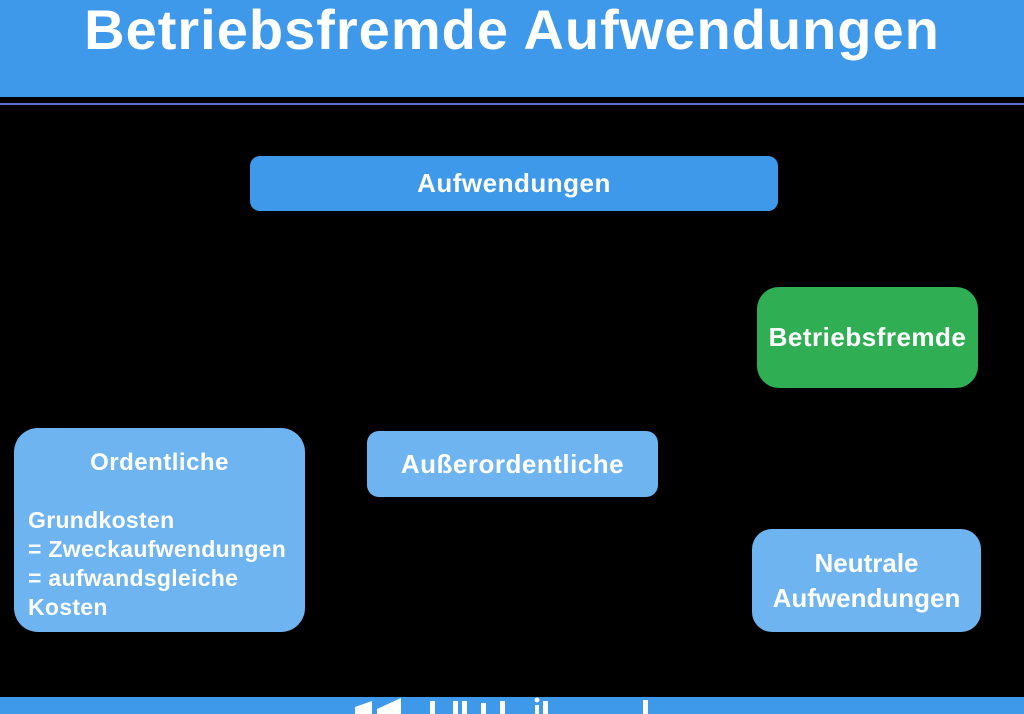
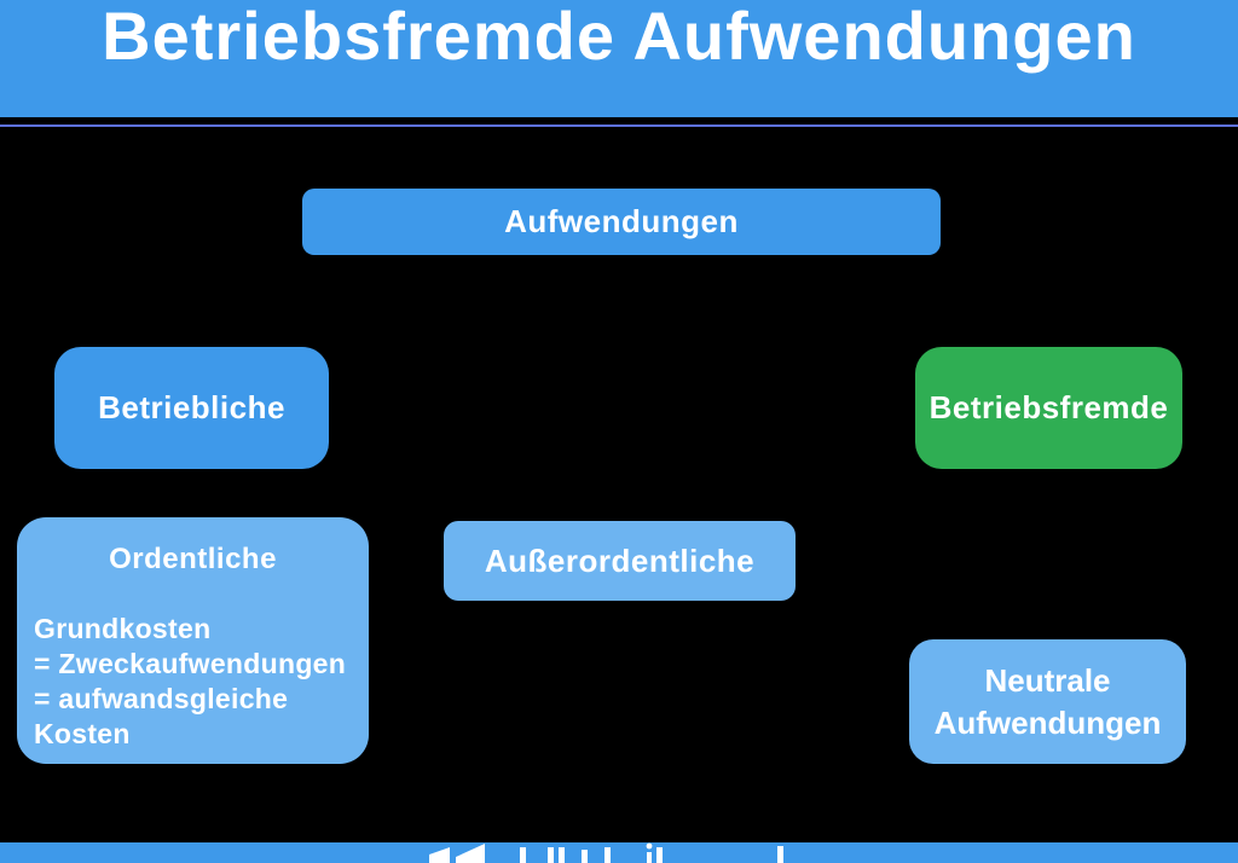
  Betriebsfremde Aufwendungen
  Aufwendungen
+ Betriebliche
  Betriebsfremde
  Ordentliche
  Grundkosten
  = Zweckaufwendungen
  = aufwandsgleiche
  Kosten
  Außerordentliche
  Neutrale
  Aufwendungen
